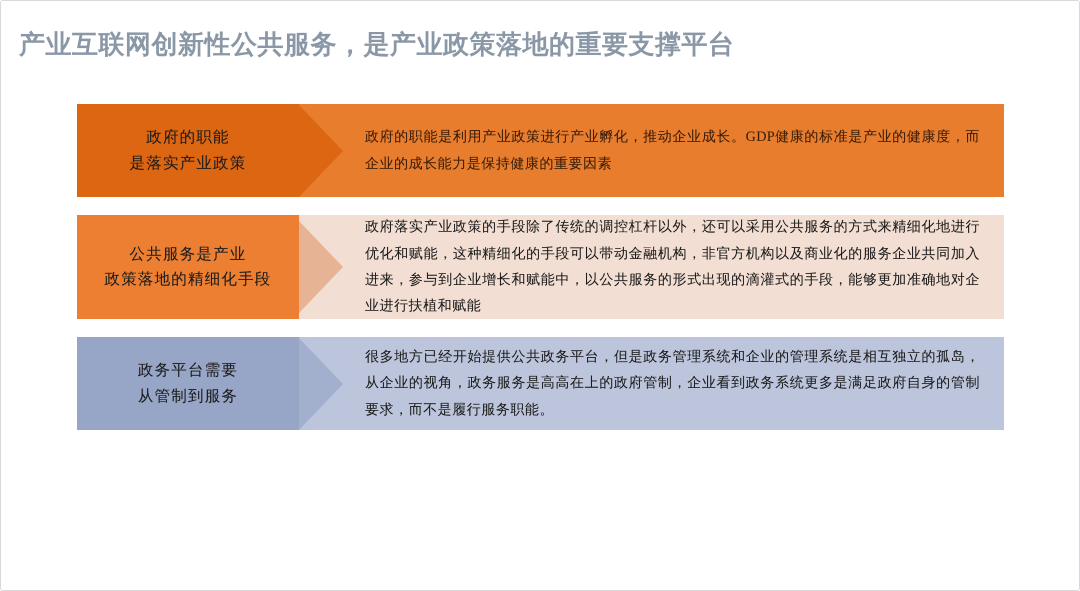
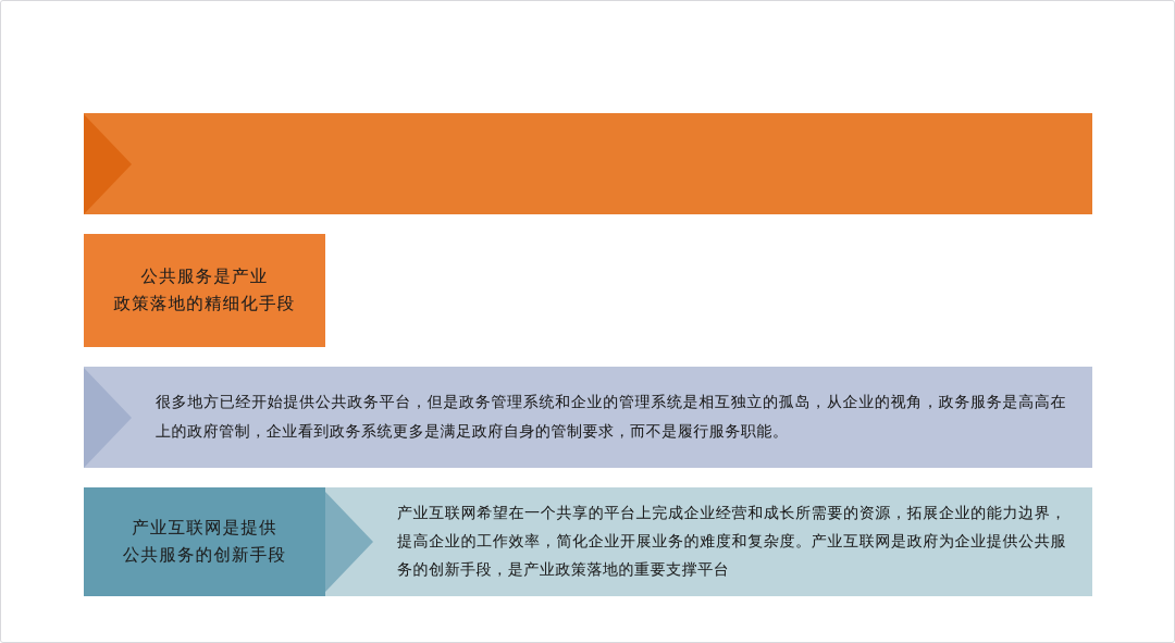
- 产业互联网创新性公共服务，是产业政策落地的重要支撑平台
- 政府的职能
- 是落实产业政策
- 政府的职能是利用产业政策进行产业孵化，推动企业成长。GDP健康的标准是产业的健康度，而企业的成长能力是保持健康的重要因素
  公共服务是产业
  政策落地的精细化手段
- 政府落实产业政策的手段除了传统的调控杠杆以外，还可以采用公共服务的方式来精细化地进行优化和赋能，这种精细化的手段可以带动金融机构，非官方机构以及商业化的服务企业共同加入进来，参与到企业增长和赋能中，以公共服务的形式出现的滴灌式的手段，能够更加准确地对企业进行扶植和赋能
- 政务平台需要
- 从管制到服务
  很多地方已经开始提供公共政务平台，但是政务管理系统和企业的管理系统是相互独立的孤岛，从企业的视角，政务服务是高高在上的政府管制，企业看到政务系统更多是满足政府自身的管制要求，而不是履行服务职能。
+ 产业互联网是提供
+ 公共服务的创新手段
+ 产业互联网希望在一个共享的平台上完成企业经营和成长所需要的资源，拓展企业的能力边界，提高企业的工作效率，简化企业开展业务的难度和复杂度。产业互联网是政府为企业提供公共服务的创新手段，是产业政策落地的重要支撑平台
